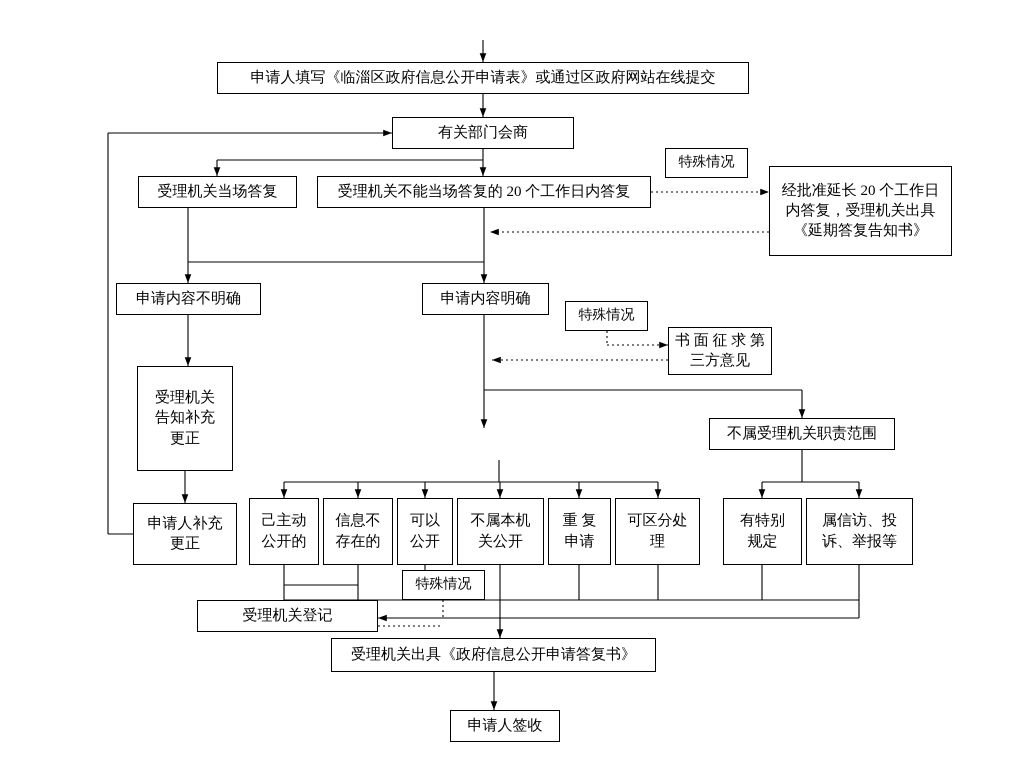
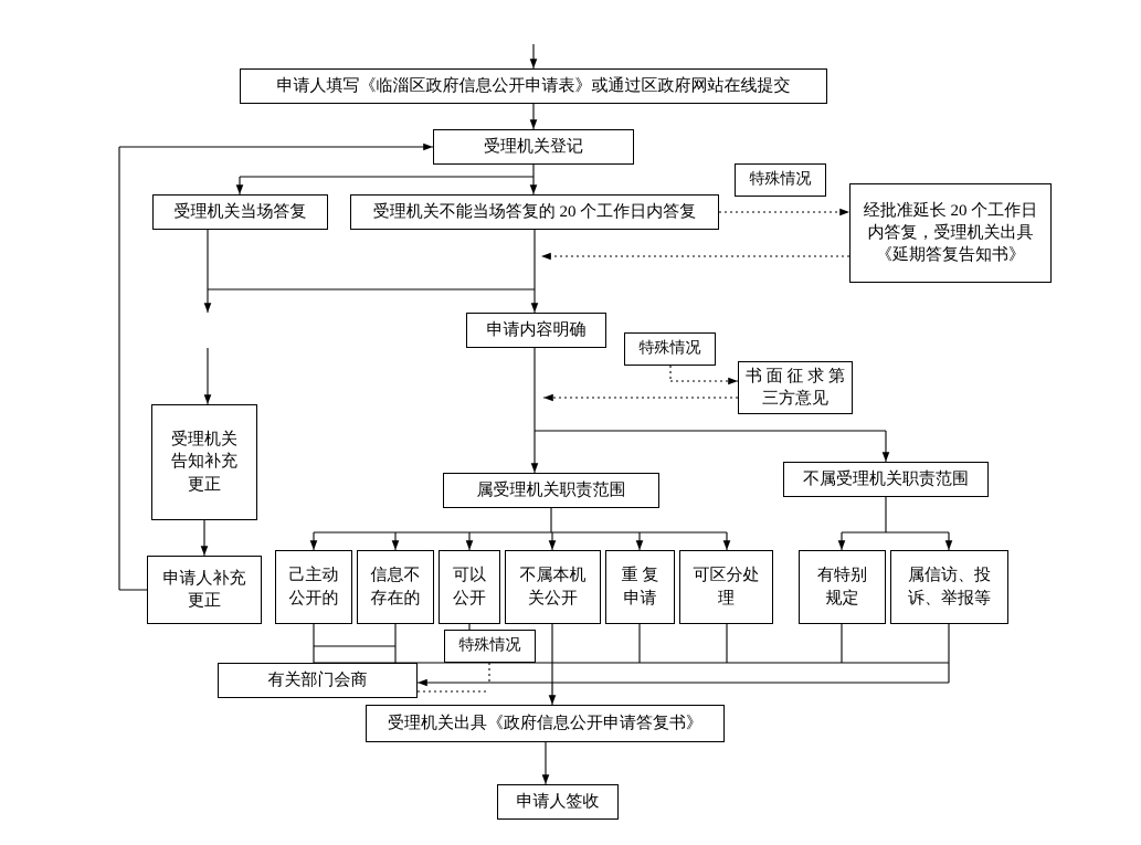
  申请人填写《临淄区政府信息公开申请表》或通过区政府网站在线提交
- 有关部门会商
+ 受理机关登记
  受理机关当场答复
  受理机关不能当场答复的 20 个工作日内答复
  经批准延长 20 个工作日
  内答复，受理机关出具
  《延期答复告知书》
- 申请内容不明确
  申请内容明确
  书 面 征 求 第
  三方意见
  受理机关
  告知补充
  更正
  申请人补充
  更正
+ 属受理机关职责范围
  不属受理机关职责范围
  己主动
  公开的
  信息不
  存在的
  可以
  公开
  不属本机
  关公开
  重 复
  申请
  可区分处
  理
  有特别
  规定
  属信访、投
  诉、举报等
- 受理机关登记
+ 有关部门会商
  受理机关出具《政府信息公开申请答复书》
  申请人签收
  特殊情况
  特殊情况
  特殊情况
